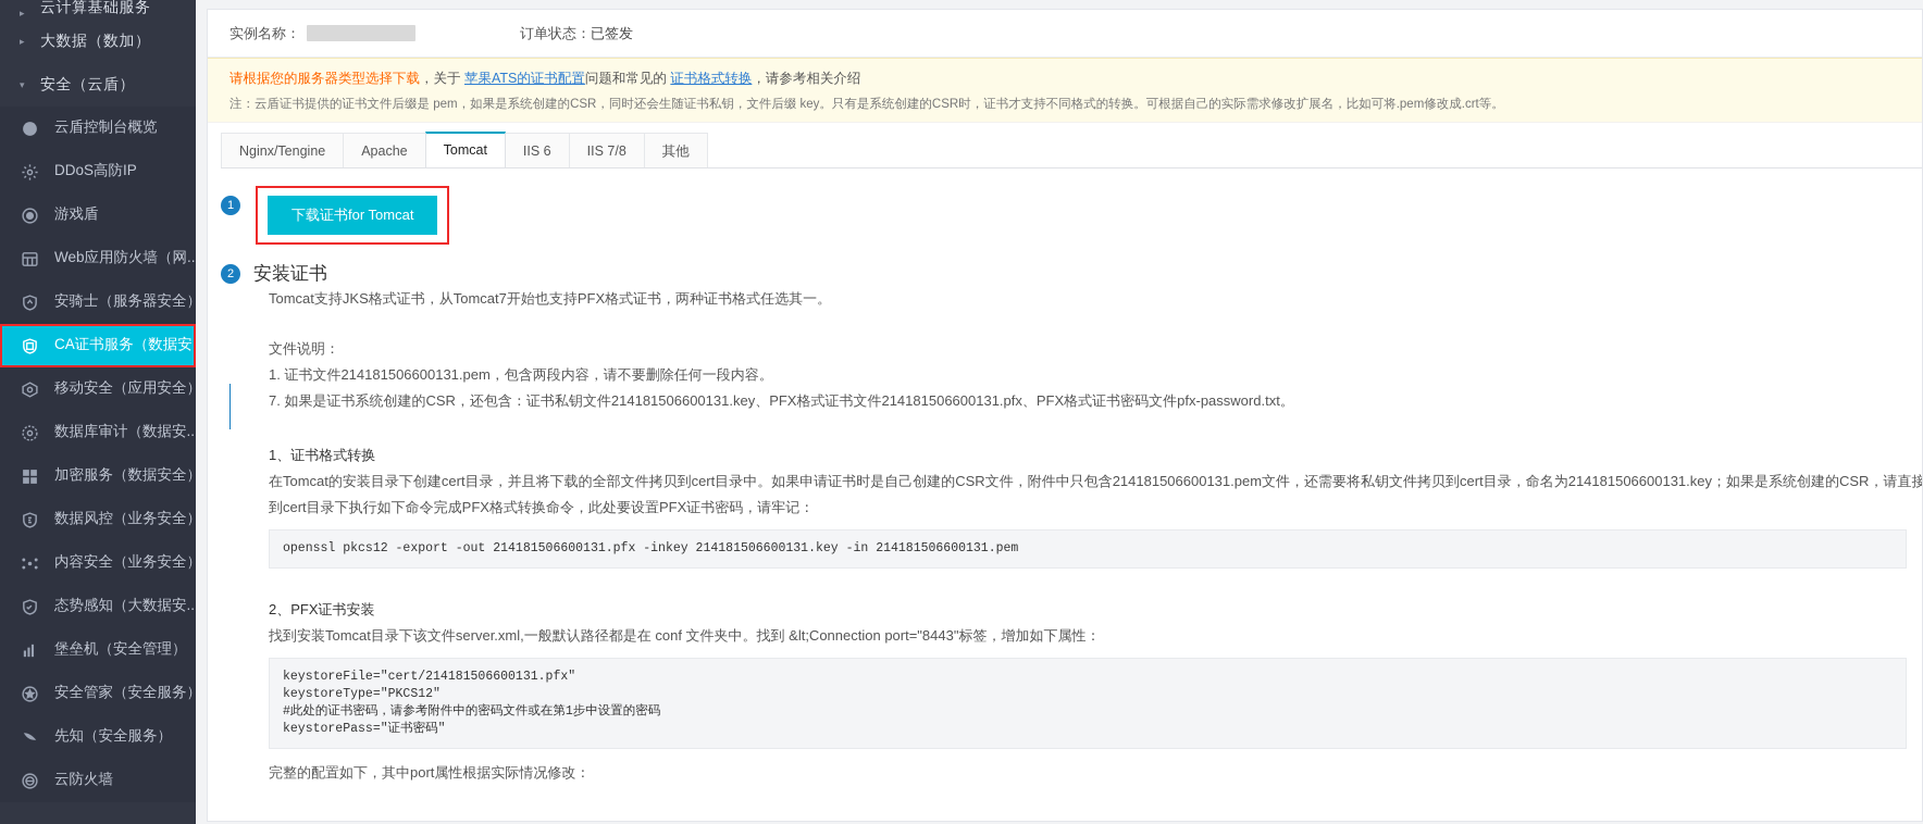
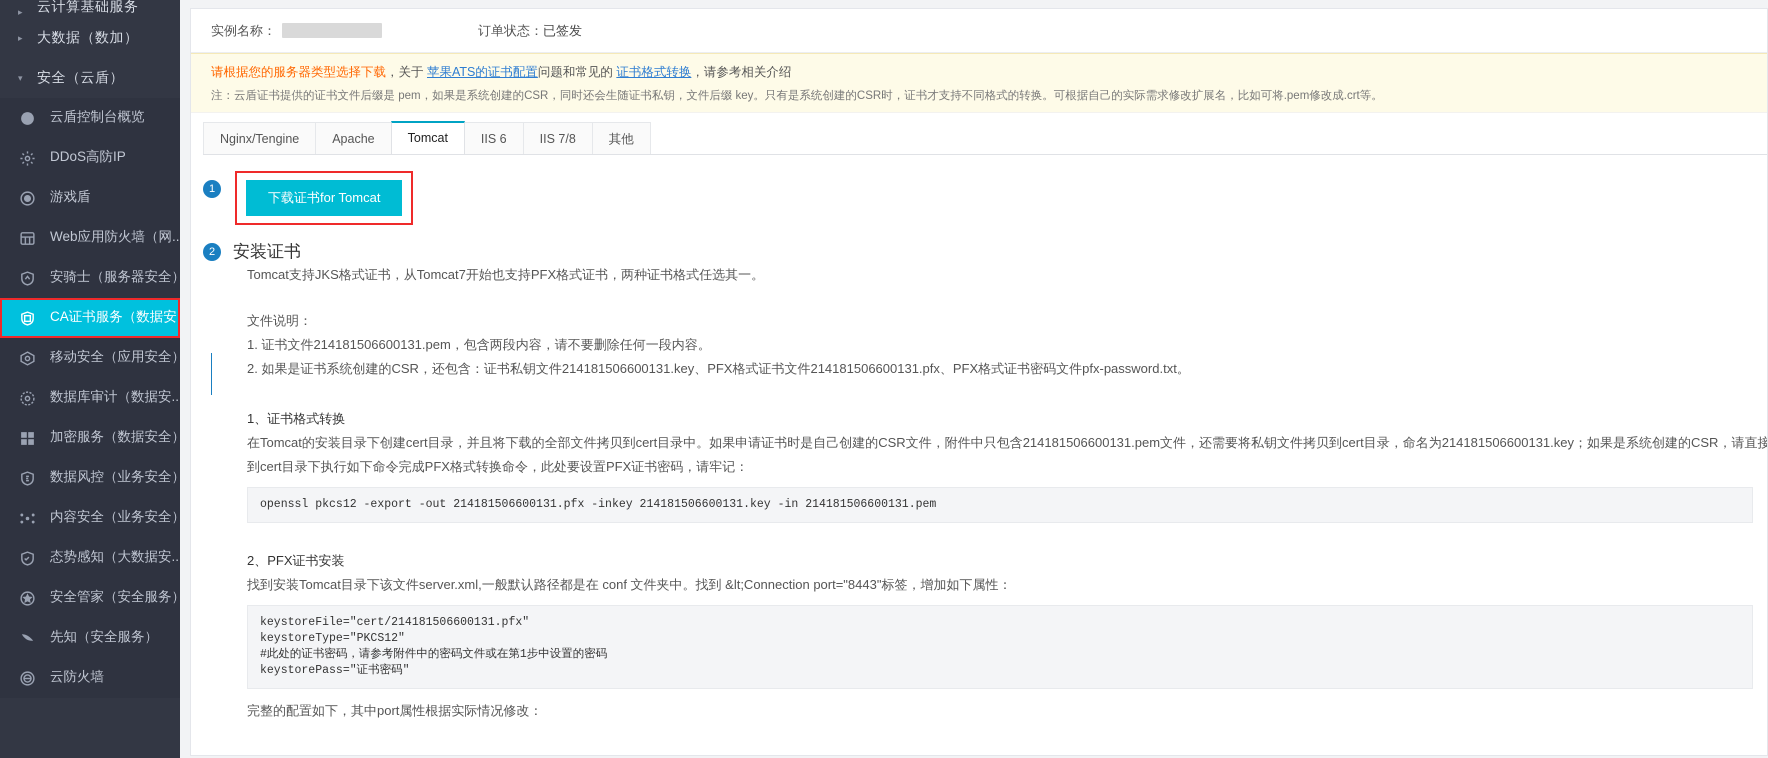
  ▸
  云计算基础服务
  ▸
  大数据（数加）
  ▾
  安全（云盾）
  云盾控制台概览
  DDoS高防IP
  游戏盾
  Web应用防火墙（网..
  安骑士（服务器安全）
  CA证书服务（数据安.
  移动安全（应用安全）
  数据库审计（数据安..
  加密服务（数据安全）
  数据风控（业务安全）
  内容安全（业务安全）
  态势感知（大数据安..
- 堡垒机（安全管理）
  安全管家（安全服务）
  先知（安全服务）
  云防火墙
  实例名称：
  订单状态：
  已签发
  请根据您的服务器类型选择下载，关于 苹果ATS的证书配置问题和常见的 证书格式转换，请参考相关介绍
  注：云盾证书提供的证书文件后缀是 pem，如果是系统创建的CSR，同时还会生随证书私钥，文件后缀 key。只有是系统创建的CSR时，证书才支持不同格式的转换。可根据自己的实际需求修改扩展名，比如可将.pem修改成.crt等。
  Nginx/Tengine
  Apache
  Tomcat
  IIS 6
  IIS 7/8
  其他
  1
  下载证书for Tomcat
  2
  安装证书
  Tomcat支持JKS格式证书，从Tomcat7开始也支持PFX格式证书，两种证书格式任选其一。
  文件说明：
  1. 证书文件214181506600131.pem，包含两段内容，请不要删除任何一段内容。
- 7. 如果是证书系统创建的CSR，还包含：证书私钥文件214181506600131.key、PFX格式证书文件214181506600131.pfx、PFX格式证书密码文件pfx-password.txt。
+ 2. 如果是证书系统创建的CSR，还包含：证书私钥文件214181506600131.key、PFX格式证书文件214181506600131.pfx、PFX格式证书密码文件pfx-password.txt。
  1、证书格式转换
  在Tomcat的安装目录下创建cert目录，并且将下载的全部文件拷贝到cert目录中。如果申请证书时是自己创建的CSR文件，附件中只包含214181506600131.pem文件，还需要将私钥文件拷贝到cert目录，命名为214181506600131.key；如果是系统创建的CSR，请直接
  到cert目录下执行如下命令完成PFX格式转换命令，此处要设置PFX证书密码，请牢记：
  openssl pkcs12 -export -out 214181506600131.pfx -inkey 214181506600131.key -in 214181506600131.pem
  2、PFX证书安装
  找到安装Tomcat目录下该文件server.xml,一般默认路径都是在 conf 文件夹中。找到 &lt;Connection port="8443"标签，增加如下属性：
  keystoreFile="cert/214181506600131.pfx"
  keystoreType="PKCS12"
  #此处的证书密码，请参考附件中的密码文件或在第1步中设置的密码
  keystorePass="证书密码"
  完整的配置如下，其中port属性根据实际情况修改：
